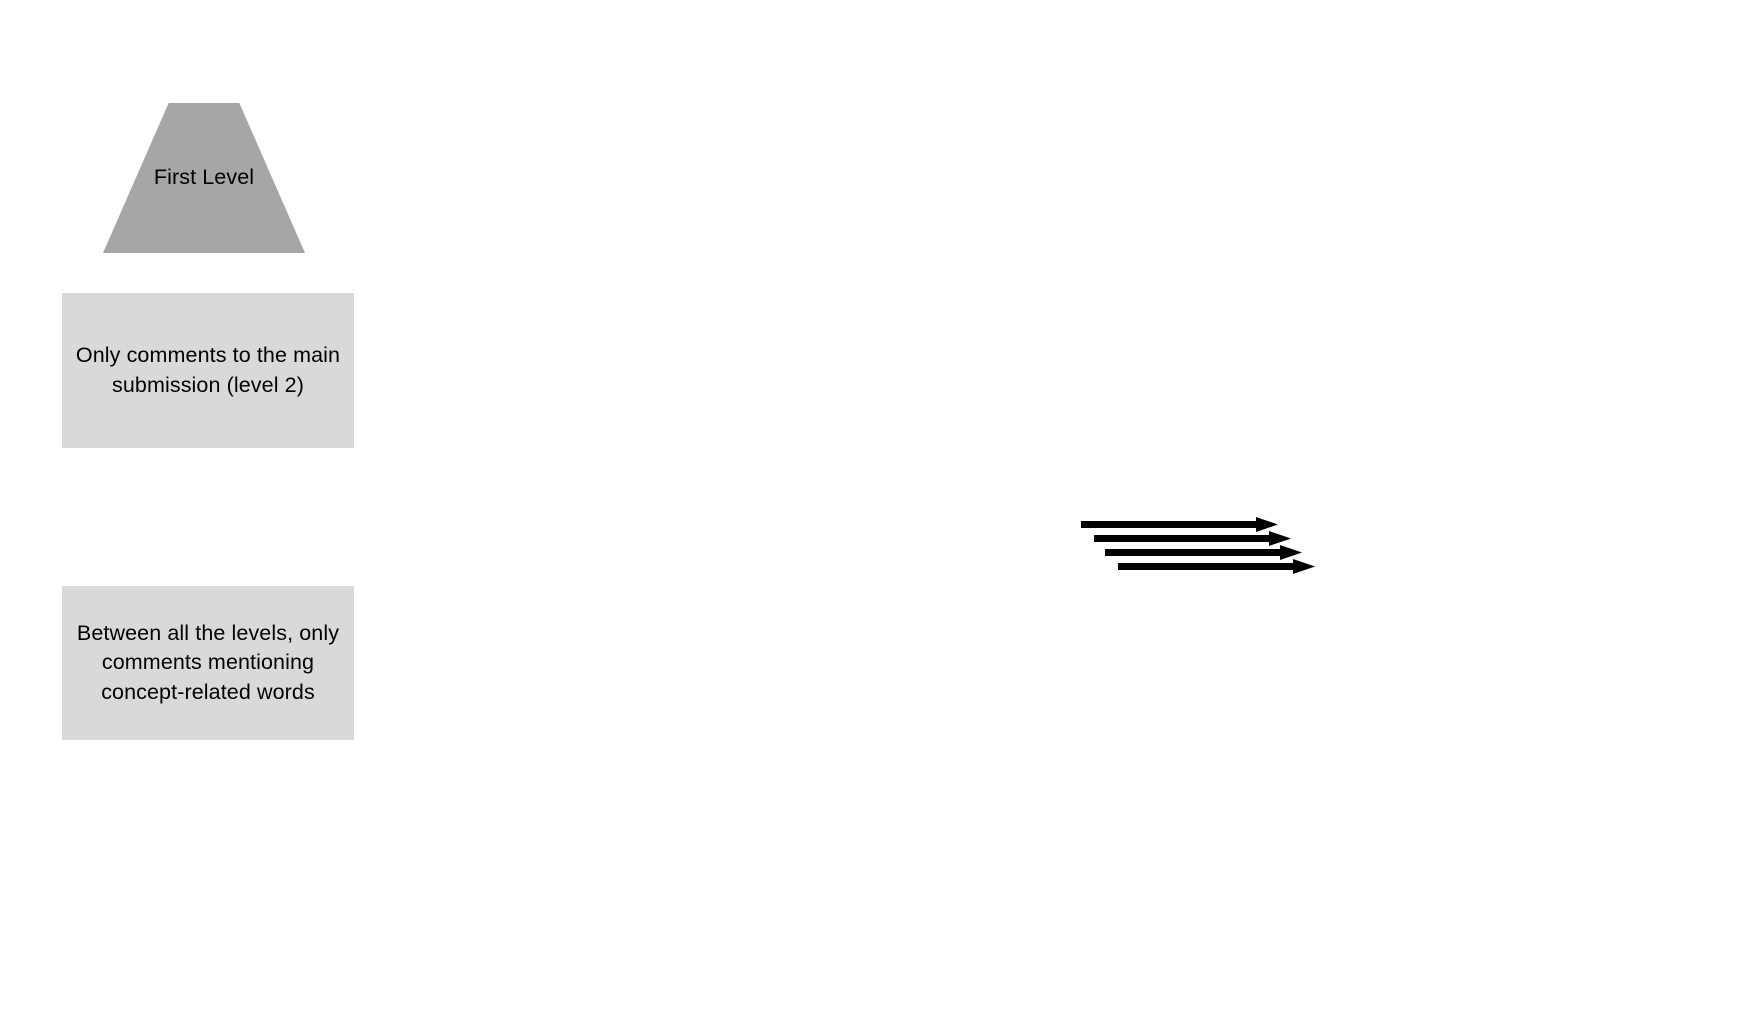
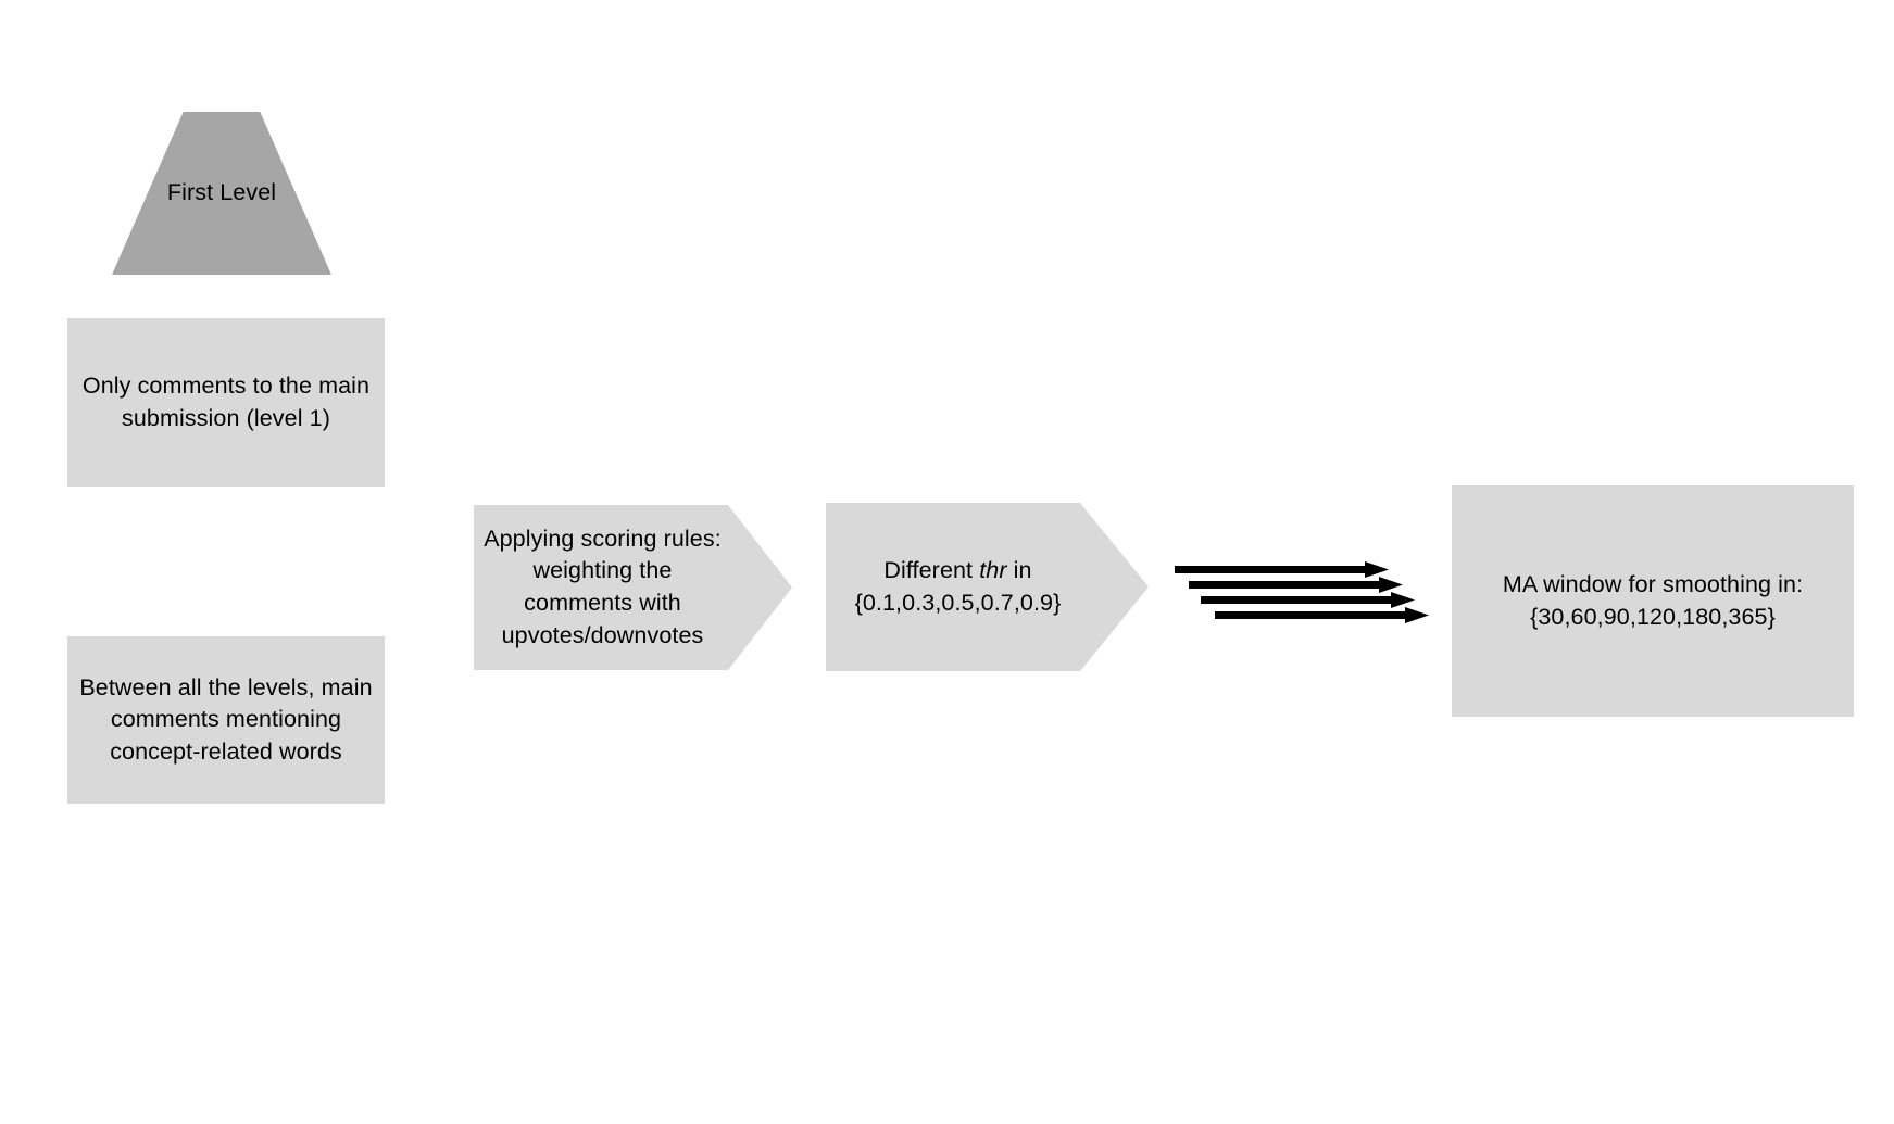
  First Level
- Only comments to the main submission (level 2)
+ Only comments to the main submission (level 1)
- Between all the levels, only comments mentioning concept-related words
+ Between all the levels, main comments mentioning concept-related words
+ Applying scoring rules: weighting the comments with upvotes/downvotes
+ Different thr in
+ {0.1,0.3,0.5,0.7,0.9}
+ MA window for smoothing in: {30,60,90,120,180,365}
